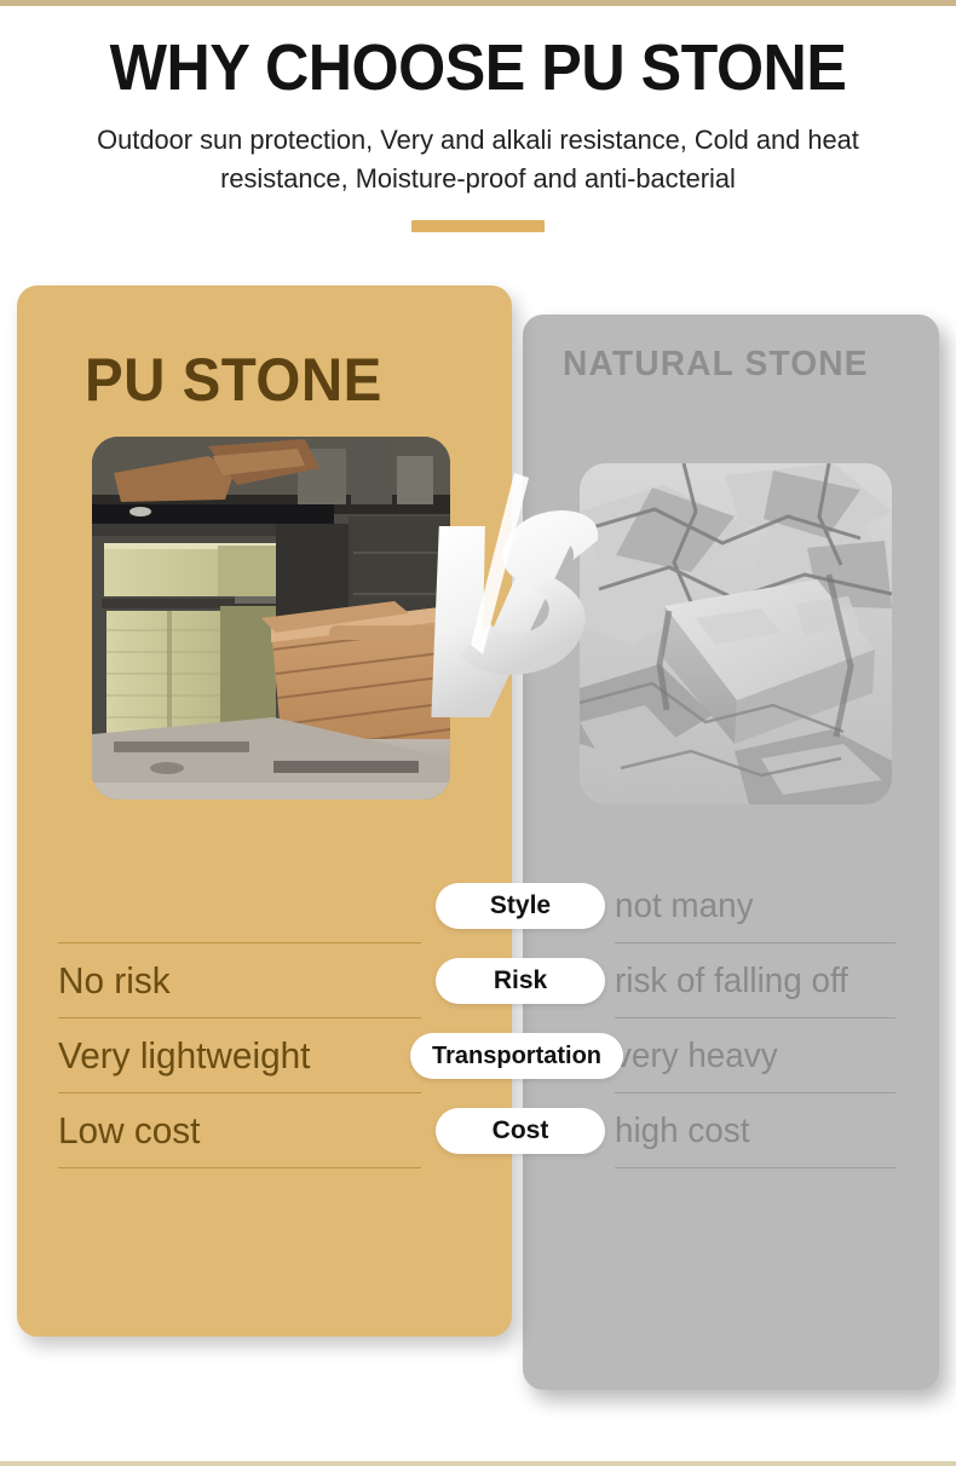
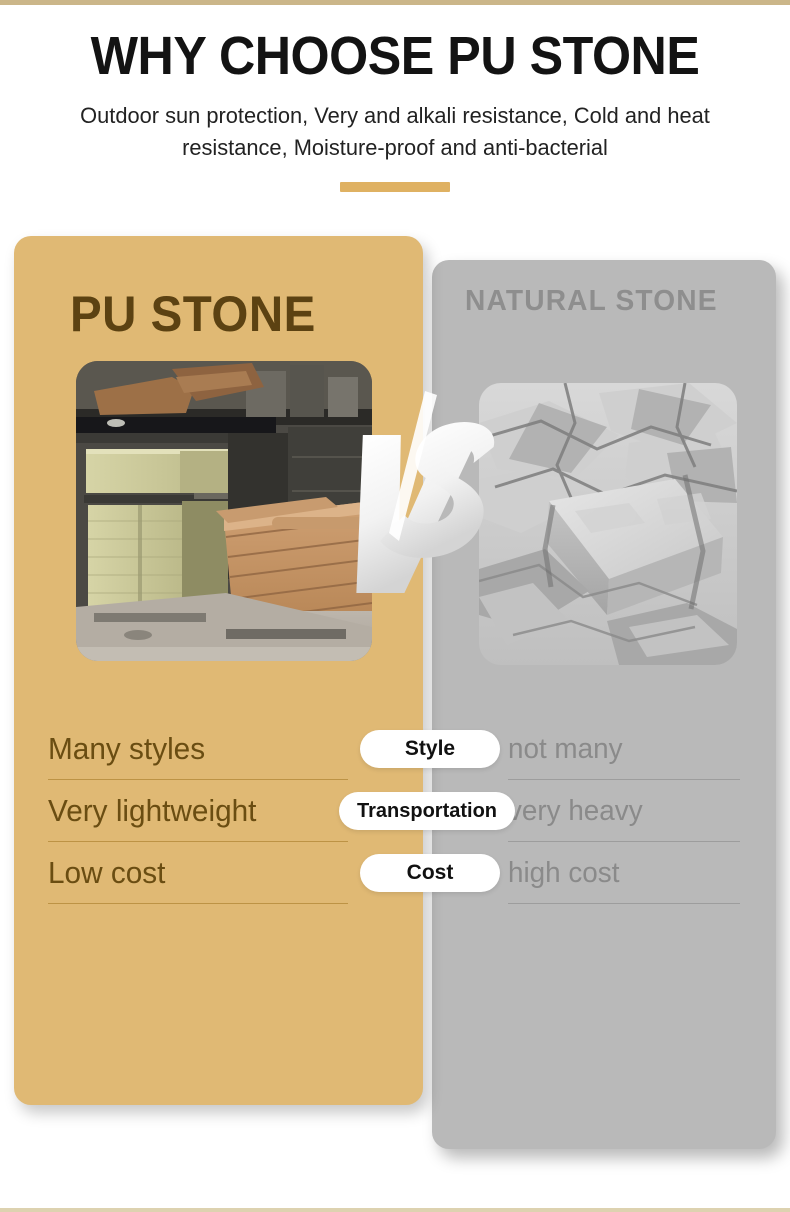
  WHY CHOOSE PU STONE
  Outdoor sun protection, Very and alkali resistance, Cold and heat resistance, Moisture-proof and anti-bacterial
  NATURAL STONE
  PU STONE
+ Many styles
  Style
  not many
- No risk
- Risk
- risk of falling off
  Very lightweight
  Transportation
  ery heavy
  Low cost
  Cost
  high cost
